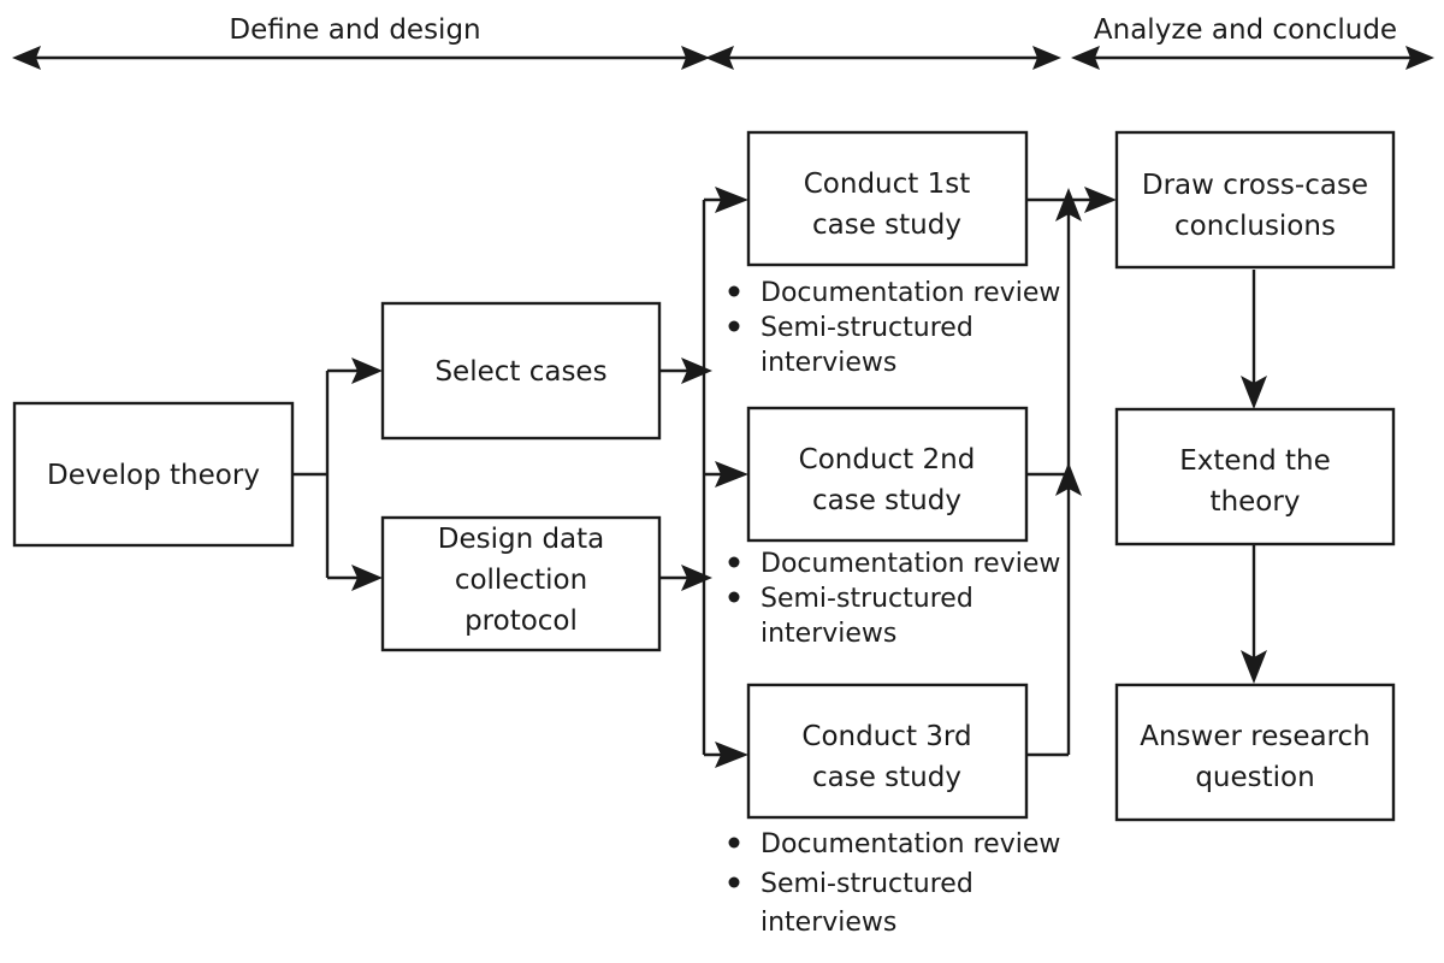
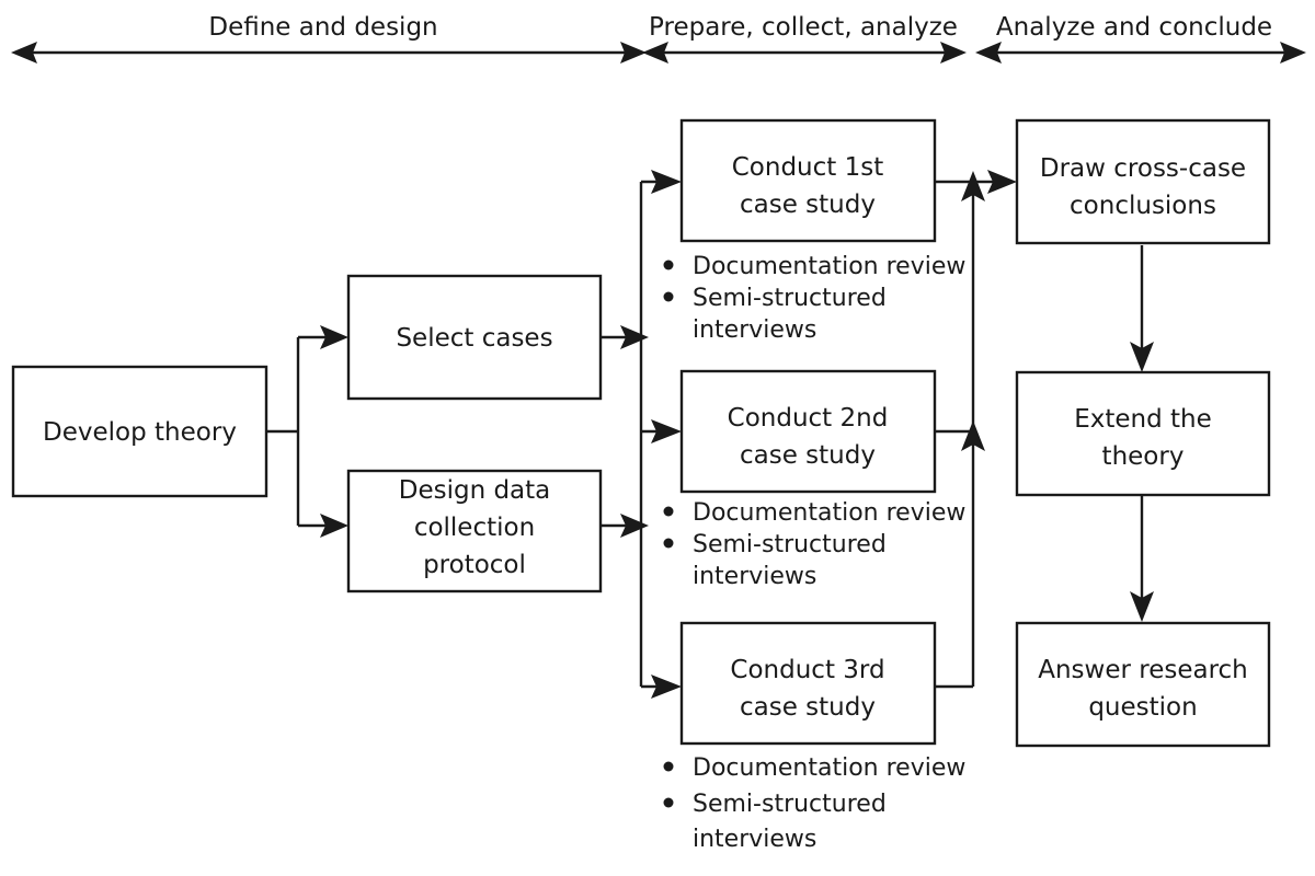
  Define and design
+ Prepare, collect, analyze
  Analyze and conclude
  Develop theory
  Select cases
  Design data
  collection
  protocol
  Conduct 1st
  case study
  Conduct 2nd
  case study
  Conduct 3rd
  case study
  Draw cross-case
  conclusions
  Extend the
  theory
  Answer research
  question
  Documentation review
  Semi-structured
  interviews
  Documentation review
  Semi-structured
  interviews
  Documentation review
  Semi-structured
  interviews
